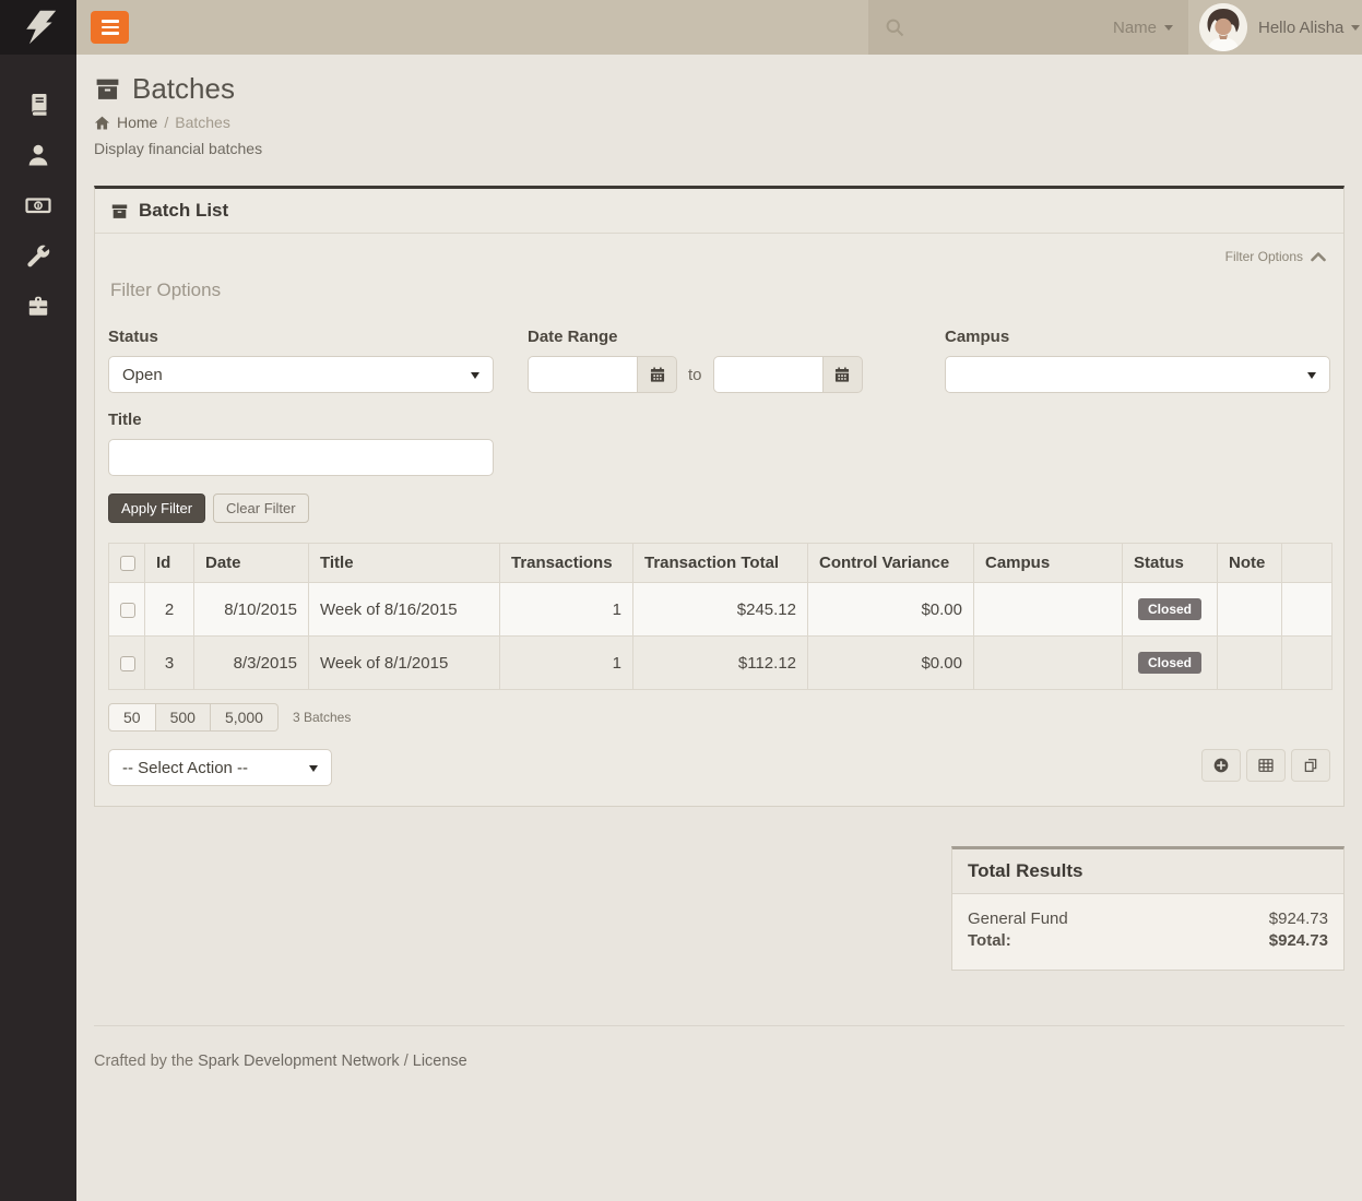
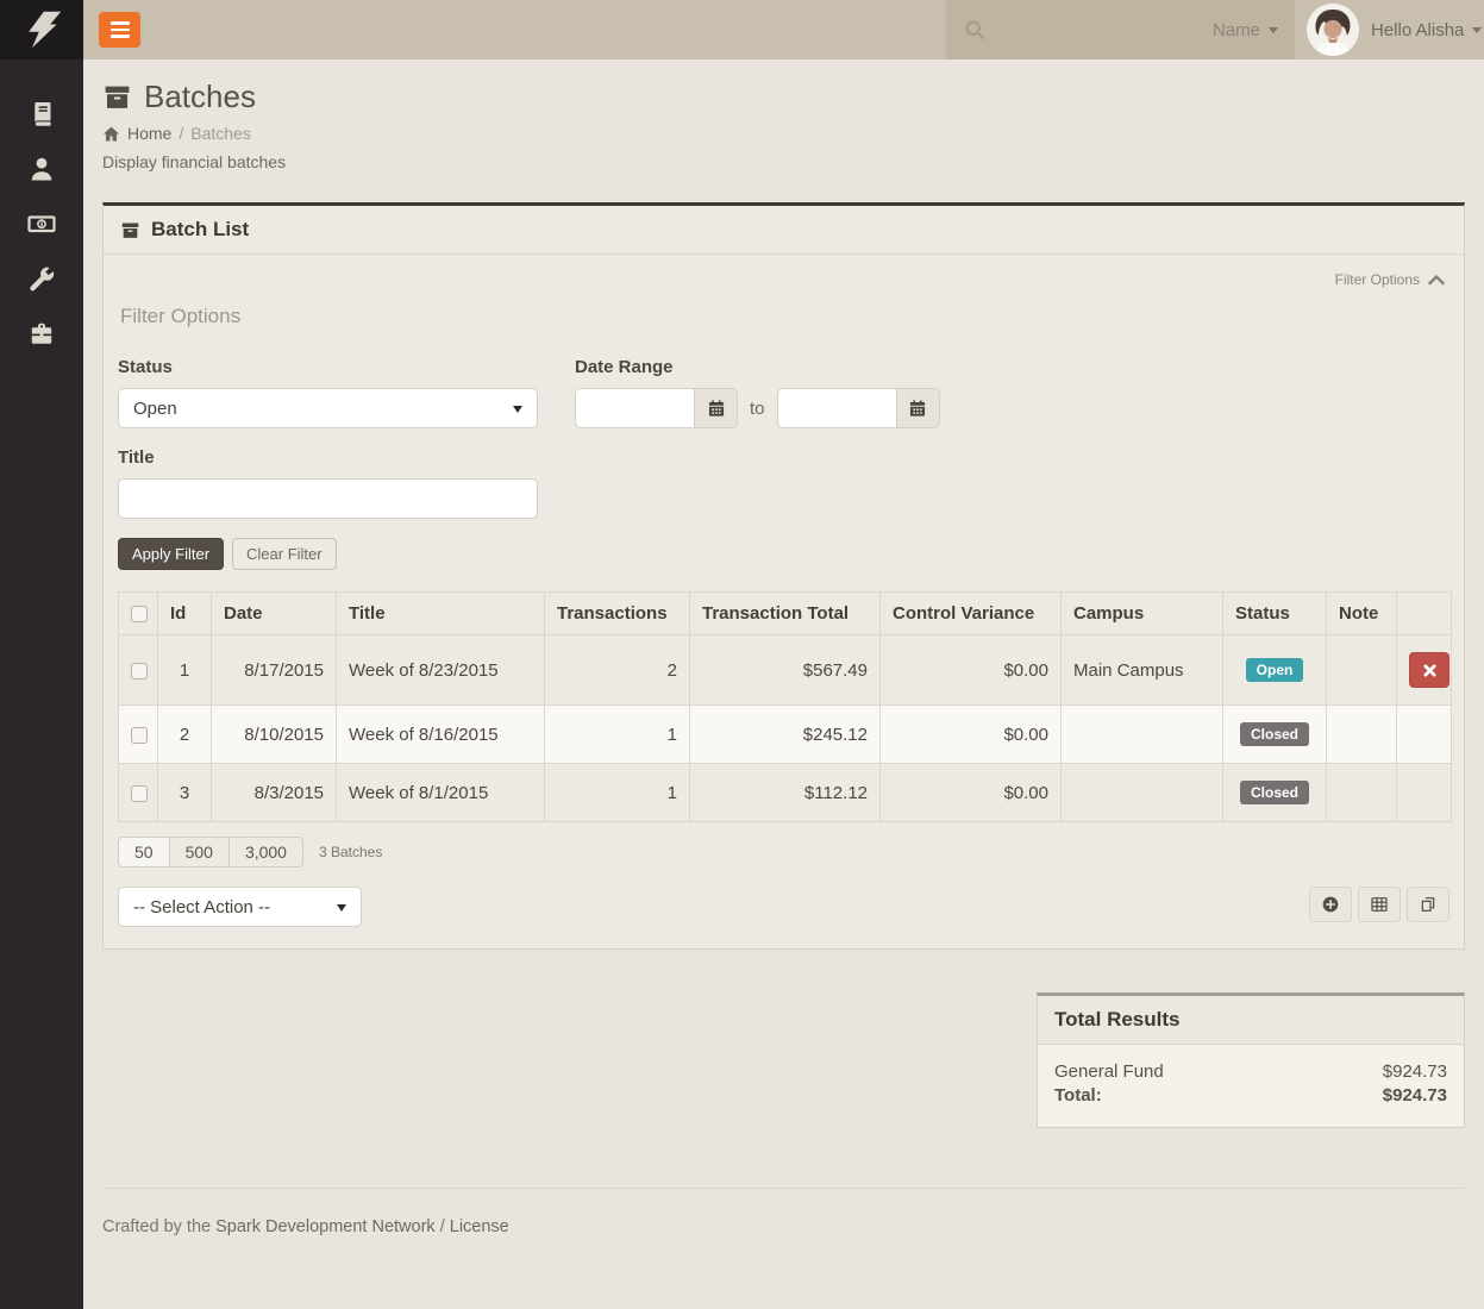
  Name
  Hello Alisha
  Batches
  Home
  /
  Batches
  Display financial batches
  Batch List
  Filter Options
  Filter Options
  Status
  Open
  Date Range
  to
- Campus
  Title
  Apply Filter
  Clear Filter
  	Id	Date	Title	Transactions	Transaction Total	Control Variance	Campus	Status	Note
+ 	1	8/17/2015	Week of 8/23/2015	2	$567.49	$0.00	Main Campus	Open
  	2	8/10/2015	Week of 8/16/2015	1	$245.12	$0.00		Closed
  	3	8/3/2015	Week of 8/1/2015	1	$112.12	$0.00		Closed
  50
  500
- 5,000
+ 3,000
  3 Batches
  -- Select Action --
  Total Results
  General Fund
  $924.73
  Total:
  $924.73
  Crafted by the Spark Development Network / License
